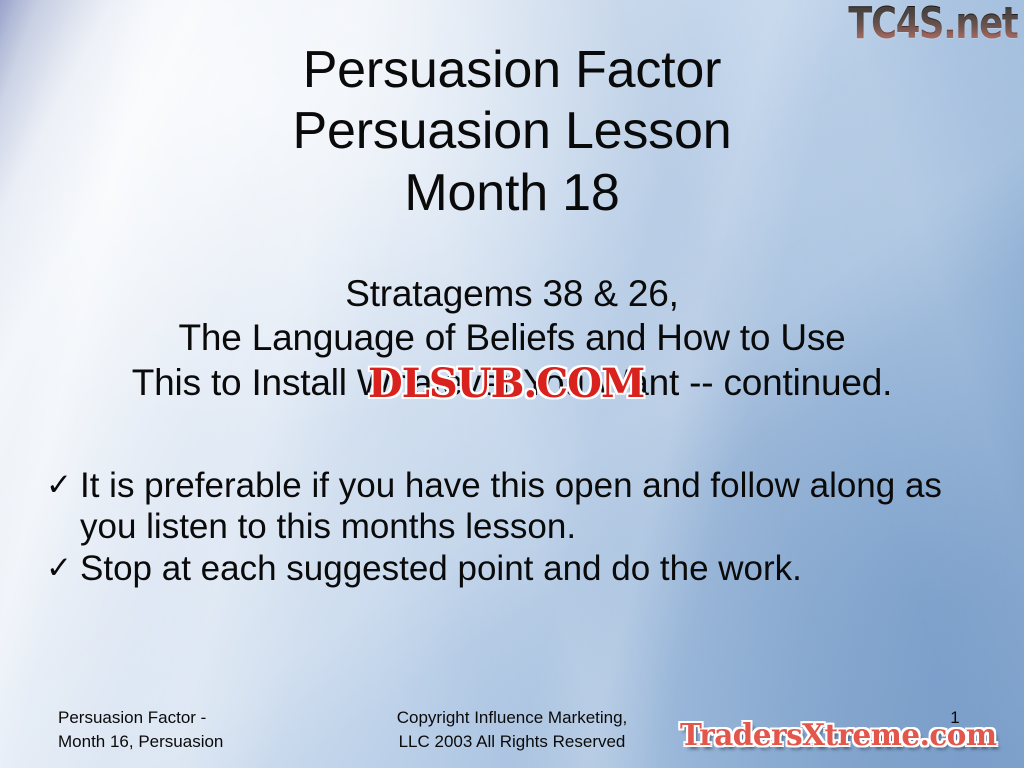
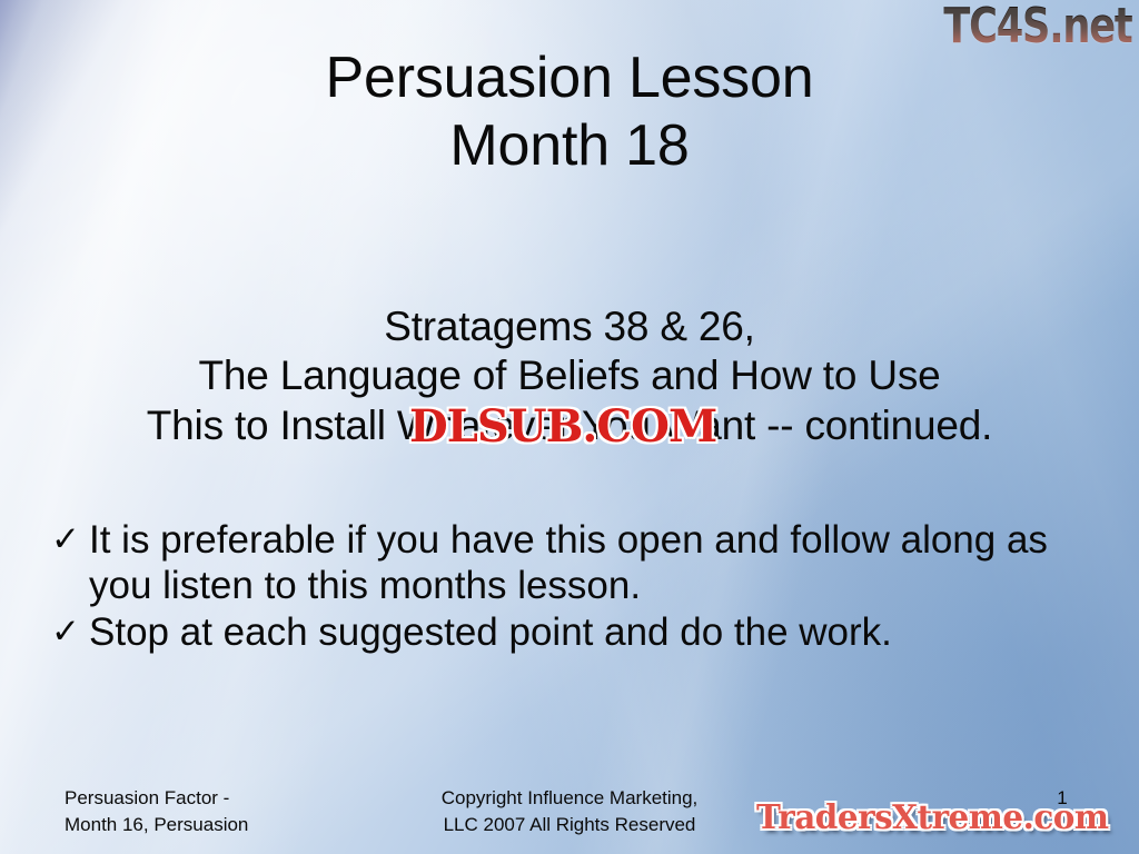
  TC4S.net
- Persuasion Factor
  Persuasion Lesson
  Month 18
  Stratagems 38 & 26,
  The Language of Beliefs and How to Use
  This to Install Whatever You Want -- continued.
  DLSUB.COM
  ✓
  It is preferable if you have this open and follow along as you listen to this months lesson.
  ✓
  Stop at each suggested point and do the work.
  Persuasion Factor -
  Month 16, Persuasion
  Copyright Influence Marketing,
- LLC 2003 All Rights Reserved
+ LLC 2007 All Rights Reserved
  1
  TradersXtreme.com
